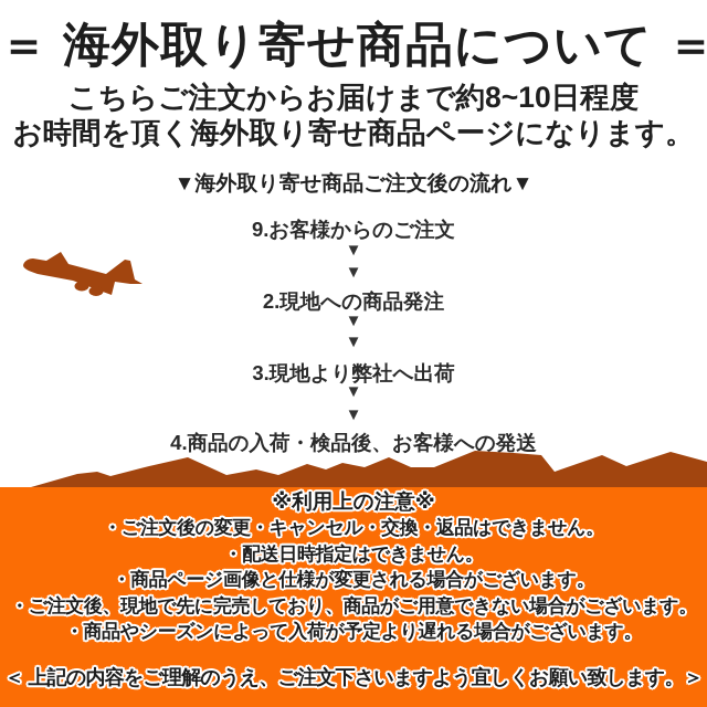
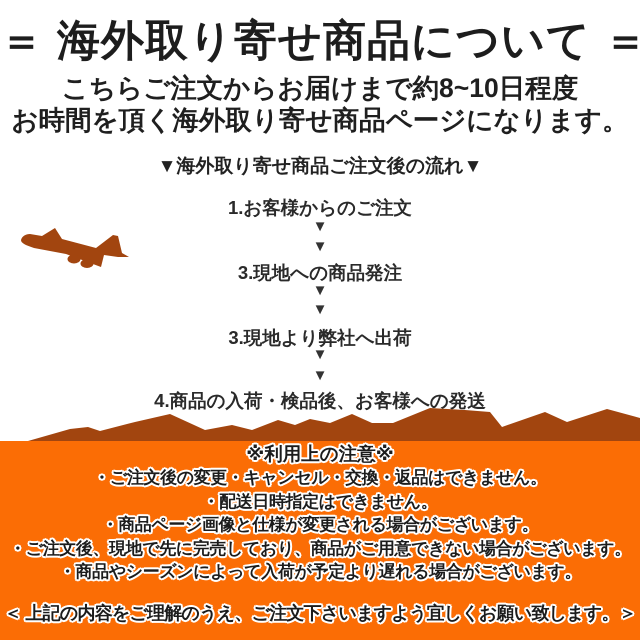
  ＝ 海外取り寄せ商品について ＝
  こちらご注文からお届けまで約8~10日程度
  お時間を頂く海外取り寄せ商品ページになります。
  ▼海外取り寄せ商品ご注文後の流れ▼
- 9.お客様からのご注文
+ 1.お客様からのご注文
  ▼
  ▼
- 2.現地への商品発注
+ 3.現地への商品発注
  ▼
  ▼
  3.現地より弊社へ出荷
  ▼
  ▼
  4.商品の入荷・検品後、お客様への発送
  ※利用上の注意※
  ・ご注文後の変更・キャンセル・交換・返品はできません。
  ・配送日時指定はできません。
  ・商品ページ画像と仕様が変更される場合がございます。
  ・ご注文後、現地で先に完売しており、商品がご用意できない場合がございます。
  ・商品やシーズンによって入荷が予定より遅れる場合がございます。
  ＜ 上記の内容をご理解のうえ、ご注文下さいますよう宜しくお願い致します。＞
